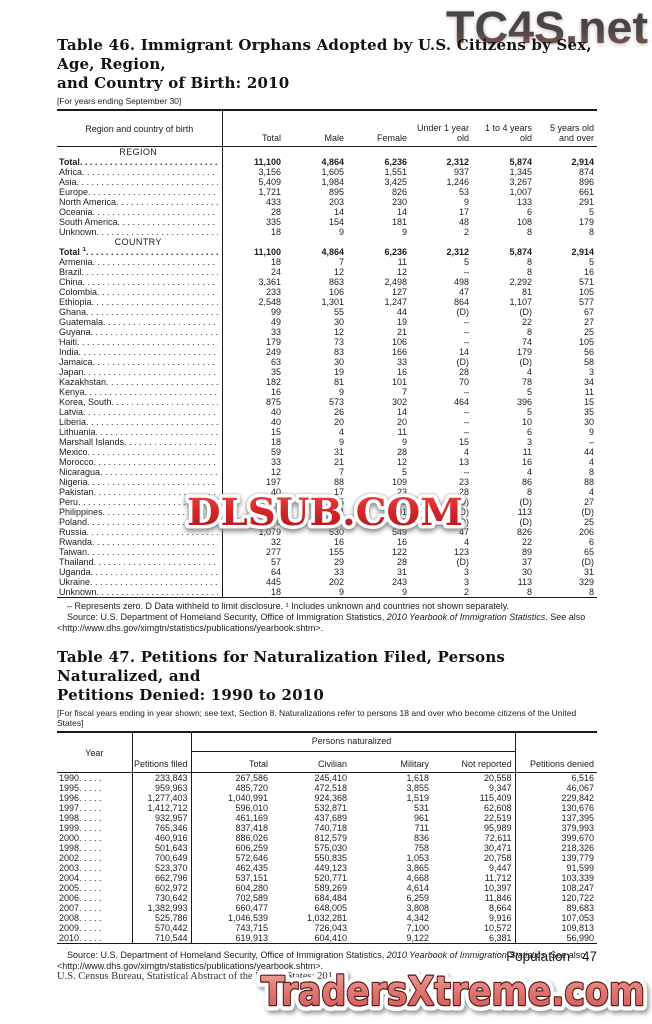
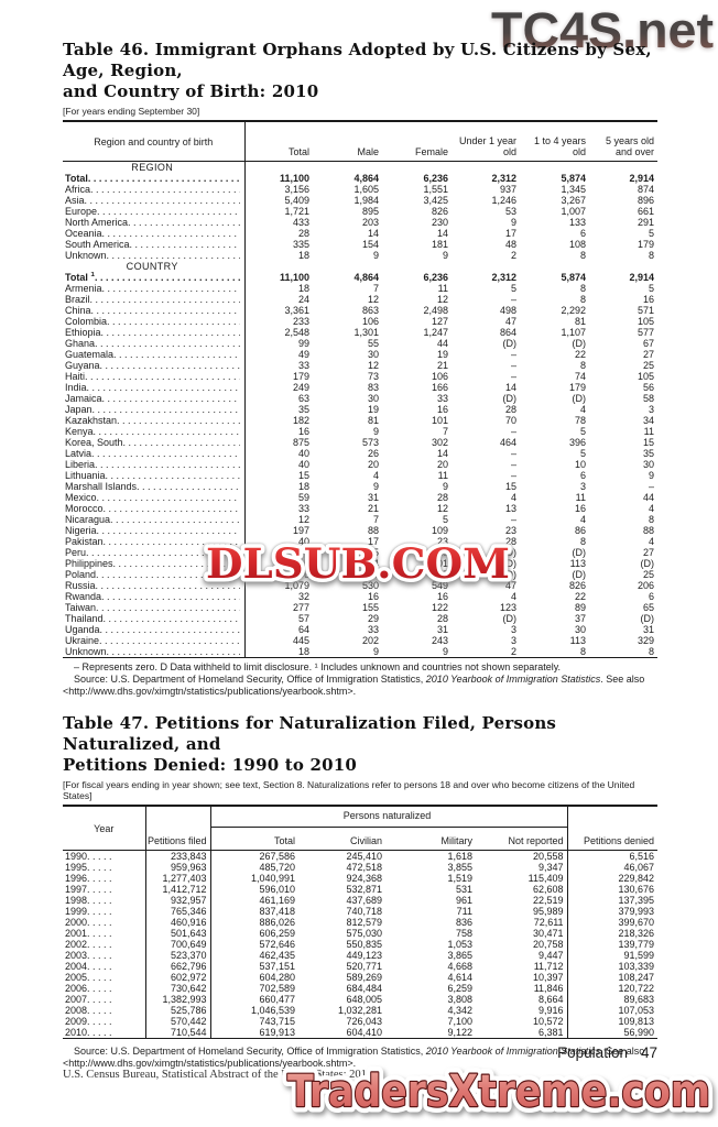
  TC4S.net
  Table 46. Immigrant Orphans Adopted by U.S. Citizens by Sex, Age, Region,
  and Country of Birth: 2010
  [For years ending September 30]
  Region and country of birth	Total	Male	Female	Under 1 year old	1 to 4 years old	5 years old and over
  REGION
  Total	11,100	4,864	6,236	2,312	5,874	2,914
  Africa	3,156	1,605	1,551	937	1,345	874
  Asia	5,409	1,984	3,425	1,246	3,267	896
  Europe	1,721	895	826	53	1,007	661
  North America	433	203	230	9	133	291
  Oceania	28	14	14	17	6	5
  South America	335	154	181	48	108	179
  Unknown	18	9	9	2	8	8
  COUNTRY
  Total	11,100	4,864	6,236	2,312	5,874	2,914
  Armenia	18	7	11	5	8	5
  Brazil	24	12	12	–	8	16
  China	3,361	863	2,498	498	2,292	571
  Colombia	233	106	127	47	81	105
  Ethiopia	2,548	1,301	1,247	864	1,107	577
  Ghana	99	55	44	(D)	(D)	67
  Guatemala	49	30	19	–	22	27
  Guyana	33	12	21	–	8	25
  Haiti	179	73	106	–	74	105
  India	249	83	166	14	179	56
  Jamaica	63	30	33	(D)	(D)	58
  Japan	35	19	16	28	4	3
  Kazakhstan	182	81	101	70	78	34
  Kenya	16	9	7	–	5	11
  Korea, South	875	573	302	464	396	15
  Latvia	40	26	14	–	5	35
  Liberia	40	20	20	–	10	30
  Lithuania	15	4	11	–	6	9
  Marshall Islands	18	9	9	15	3	–
  Mexico	59	31	28	4	11	44
  Morocco	33	21	12	13	16	4
  Nicaragua	12	7	5	–	4	8
  Nigeria	197	88	109	23	86	88
  Pakistan	40	17	23	28	8	4
  Peru	34	15	19	(D)	(D)	27
  Philippines	215	114	101	(D)	113	(D)
  Poland	46	21	25	(D)	(D)	25
  Russia	1,079	530	549	47	826	206
  Rwanda	32	16	16	4	22	6
  Taiwan	277	155	122	123	89	65
  Thailand	57	29	28	(D)	37	(D)
  Uganda	64	33	31	3	30	31
  Ukraine	445	202	243	3	113	329
  Unknown	18	9	9	2	8	8
  – Represents zero. D Data withheld to limit disclosure. ¹ Includes unknown and countries not shown separately.
  Source: U.S. Department of Homeland Security, Office of Immigration Statistics, 2010 Yearbook of Immigration Statistics. See also <http://www.dhs.gov/ximgtn/statistics/publications/yearbook.shtm>.
  Table 47. Petitions for Naturalization Filed, Persons Naturalized, and
  Petitions Denied: 1990 to 2010
  [For fiscal years ending in year shown; see text, Section 8. Naturalizations refer to persons 18 and over who become citizens of the United States]
  Year		Persons naturalized
  Petitions filed	Total	Civilian	Military	Not reported	Petitions denied
  1990	233,843	267,586	245,410	1,618	20,558	6,516
  1995	959,963	485,720	472,518	3,855	9,347	46,067
  1996	1,277,403	1,040,991	924,368	1,519	115,409	229,842
  1997	1,412,712	596,010	532,871	531	62,608	130,676
  1998	932,957	461,169	437,689	961	22,519	137,395
  1999	765,346	837,418	740,718	711	95,989	379,993
  2000	460,916	886,026	812,579	836	72,611	399,670
- 1998	501,643	606,259	575,030	758	30,471	218,326
+ 2001	501,643	606,259	575,030	758	30,471	218,326
  2002	700,649	572,646	550,835	1,053	20,758	139,779
  2003	523,370	462,435	449,123	3,865	9,447	91,599
  2004	662,796	537,151	520,771	4,668	11,712	103,339
  2005	602,972	604,280	589,269	4,614	10,397	108,247
  2006	730,642	702,589	684,484	6,259	11,846	120,722
  2007	1,382,993	660,477	648,005	3,808	8,664	89,683
  2008	525,786	1,046,539	1,032,281	4,342	9,916	107,053
  2009	570,442	743,715	726,043	7,100	10,572	109,813
  2010	710,544	619,913	604,410	9,122	6,381	56,990
  Source: U.S. Department of Homeland Security, Office of Immigration Statistics, 2010 Yearbook of Immigration Statistics. See also <http://www.dhs.gov/ximgtn/statistics/publications/yearbook.shtm>.
  Population 47
  U.S. Census Bureau, Statistical Abstract of the United States: 2012
  DLSUB.COM
  TradersXtreme.com
